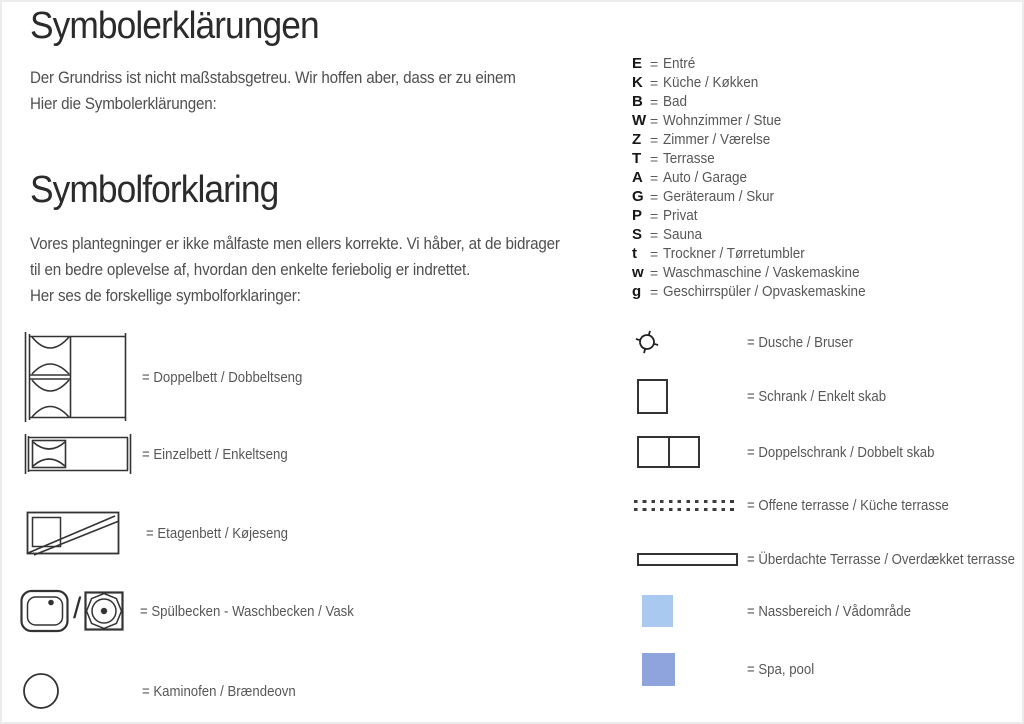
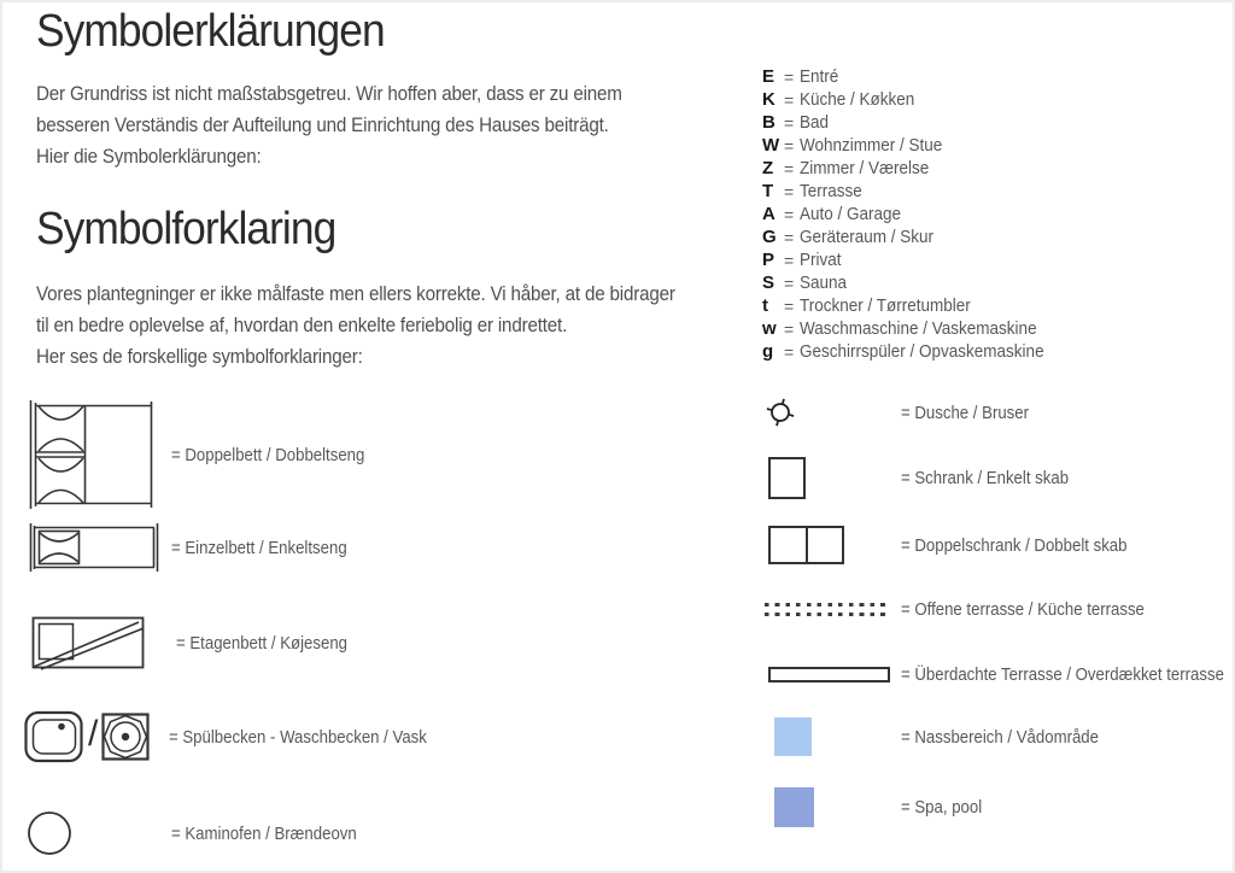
  Symbolerklärungen
  Der Grundriss ist nicht maßstabsgetreu. Wir hoffen aber, dass er zu einem
+ besseren Verständis der Aufteilung und Einrichtung des Hauses beiträgt.
  Hier die Symbolerklärungen:
  Symbolforklaring
  Vores plantegninger er ikke målfaste men ellers korrekte. Vi håber, at de bidrager
  til en bedre oplevelse af, hvordan den enkelte feriebolig er indrettet.
  Her ses de forskellige symbolforklaringer:
  E
  =
  Entré
  K
  =
  Küche / Køkken
  B
  =
  Bad
  W
  =
  Wohnzimmer / Stue
  Z
  =
  Zimmer / Værelse
  T
  =
  Terrasse
  A
  =
  Auto / Garage
  G
  =
  Geräteraum / Skur
  P
  =
  Privat
  S
  =
  Sauna
  t
  =
  Trockner / Tørretumbler
  w
  =
  Waschmaschine / Vaskemaskine
  g
  =
  Geschirrspüler / Opvaskemaskine
  = Doppelbett / Dobbeltseng
  = Einzelbett / Enkeltseng
  = Etagenbett / Køjeseng
  /
  = Spülbecken - Waschbecken / Vask
  = Kaminofen / Brændeovn
  = Dusche / Bruser
  = Schrank / Enkelt skab
  = Doppelschrank / Dobbelt skab
  = Offene terrasse / Küche terrasse
  = Überdachte Terrasse / Overdækket terrasse
  = Nassbereich / Vådområde
  = Spa, pool
